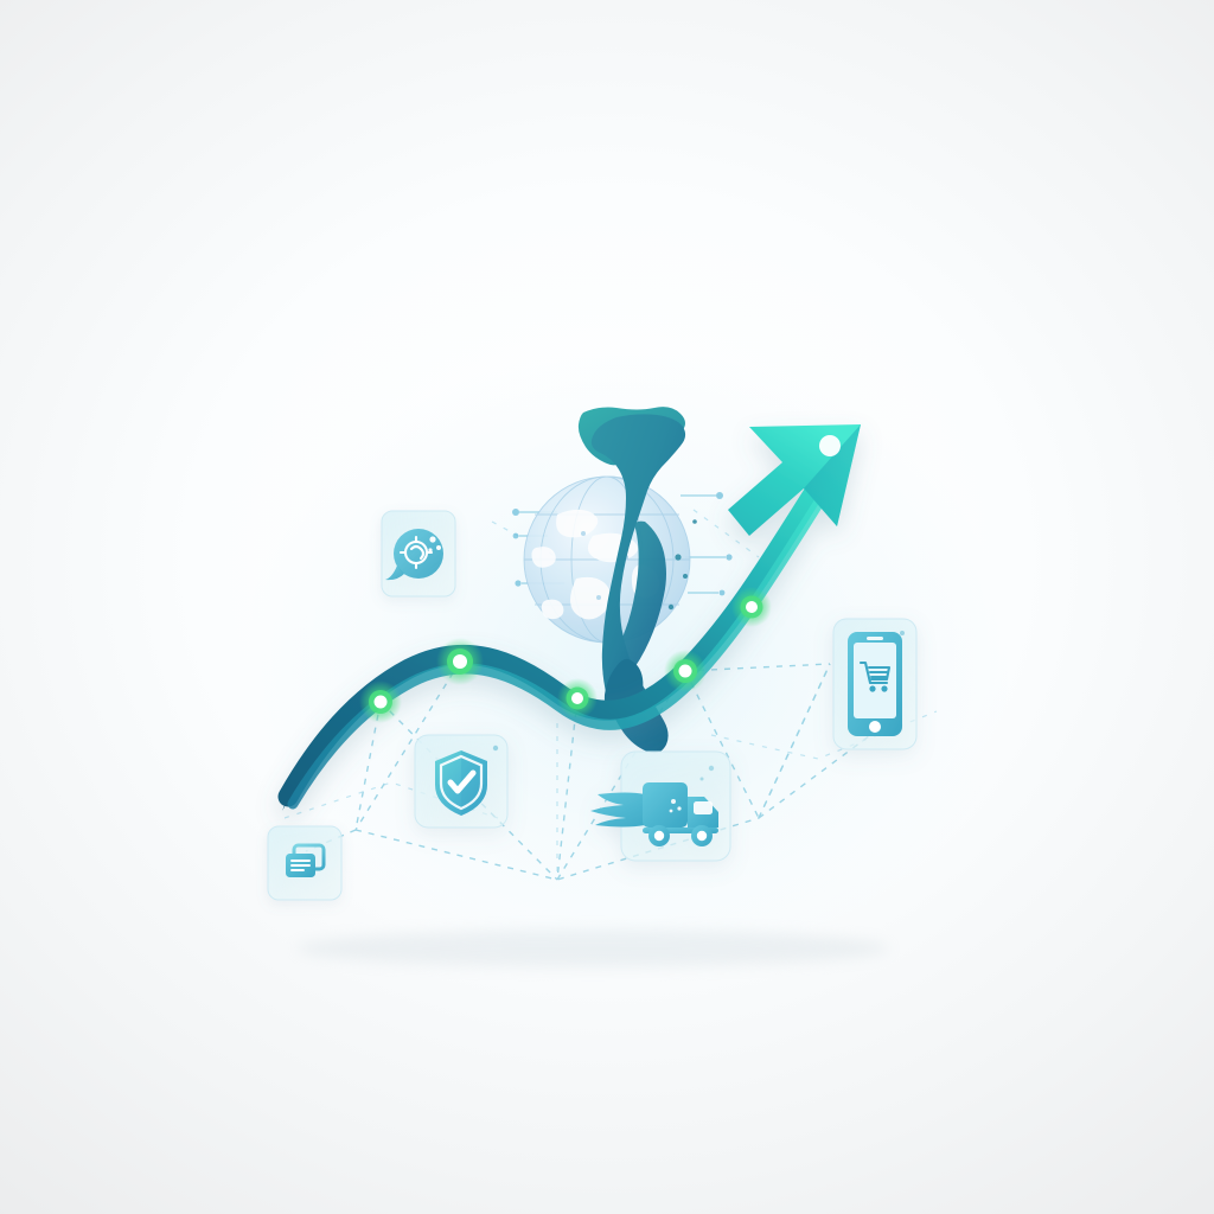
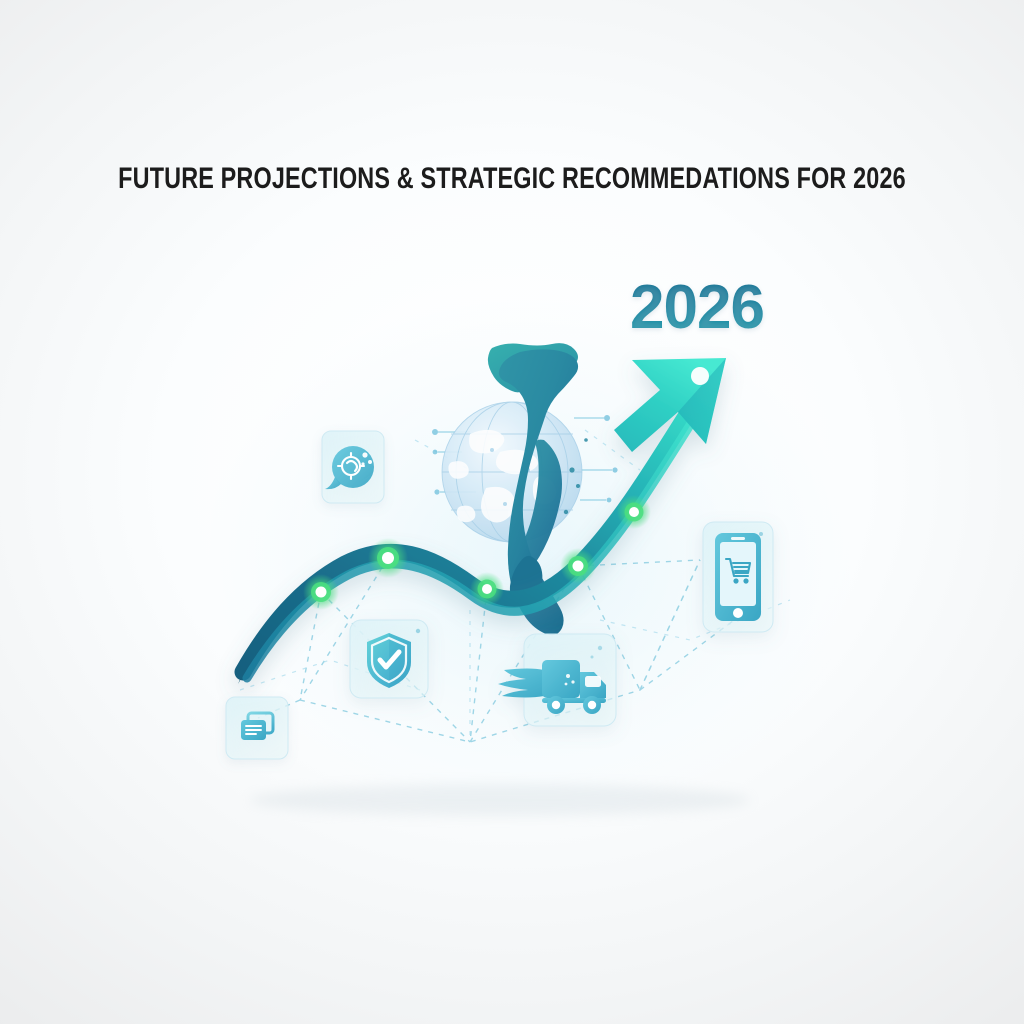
+ FUTURE PROJECTIONS & STRATEGIC RECOMMEDATIONS FOR 2026
+ 2026
